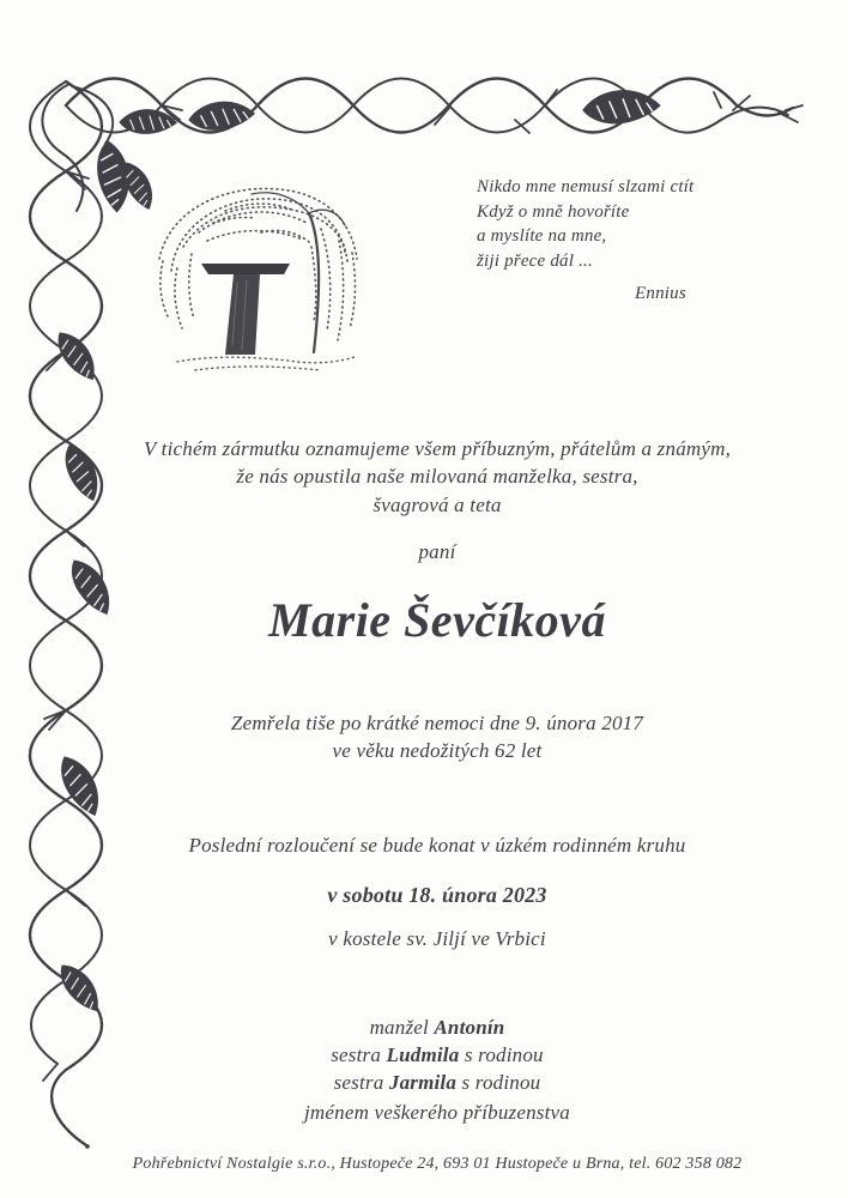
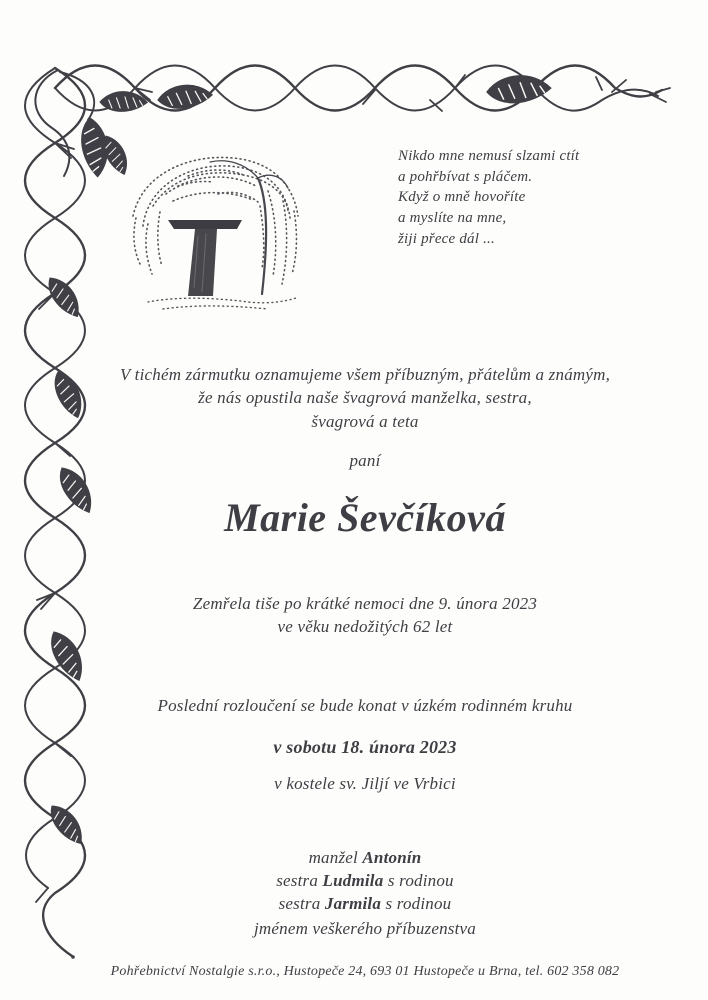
  Nikdo mne nemusí slzami ctít
+ a pohřbívat s pláčem.
  Když o mně hovoříte
  a myslíte na mne,
  žiji přece dál ...
- Ennius
  V tichém zármutku oznamujeme všem příbuzným, přátelům a známým,
- že nás opustila naše milovaná manželka, sestra,
+ že nás opustila naše švagrová manželka, sestra,
  švagrová a teta
  paní
  Marie Ševčíková
- Zemřela tiše po krátké nemoci dne 9. února 2017
+ Zemřela tiše po krátké nemoci dne 9. února 2023
  ve věku nedožitých 62 let
  Poslední rozloučení se bude konat v úzkém rodinném kruhu
  v sobotu 18. února 2023
  v kostele sv. Jiljí ve Vrbici
  manžel Antonín
  sestra Ludmila s rodinou
  sestra Jarmila s rodinou
  jménem veškerého příbuzenstva
  Pohřebnictví Nostalgie s.r.o., Hustopeče 24, 693 01 Hustopeče u Brna, tel. 602 358 082
